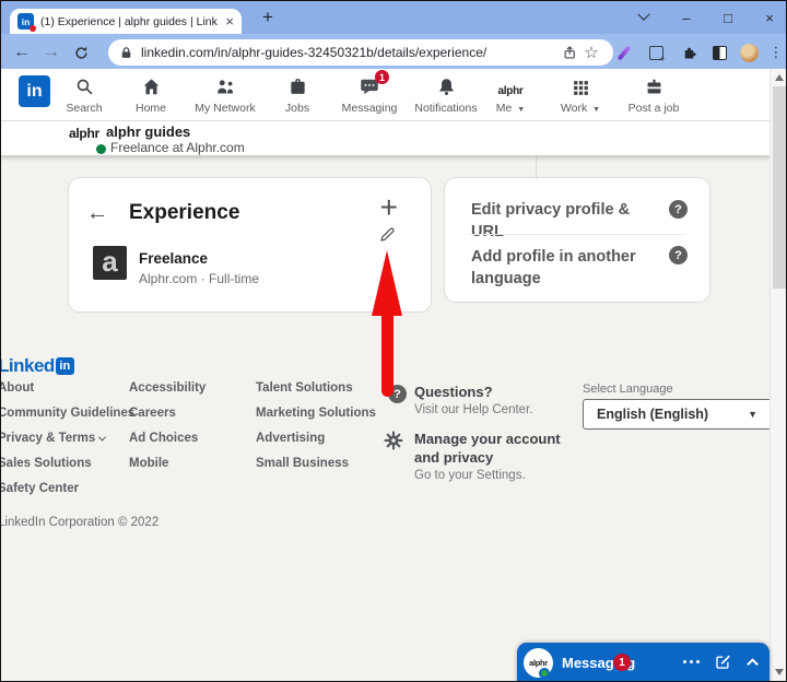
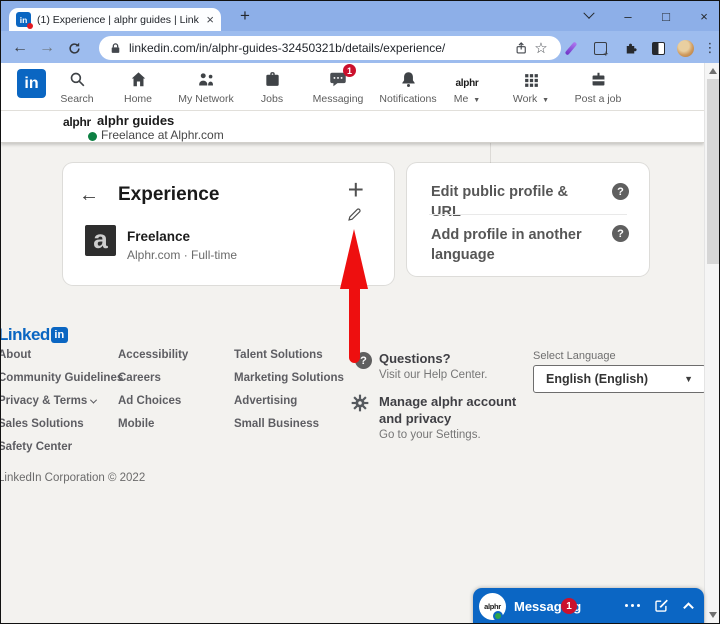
  in
  (1) Experience | alphr guides | Link
  ×
  +
  –
  □
  ×
  ←
  →
  linkedin.com/in/alphr-guides-32450321b/details/experience/
  ☆
  ⋮
  in
  Search
  Home
  My Network
  Jobs
  1
  Messaging
  Notifications
  alphr
  Work
  Post a job
  alphr
  alphr guides
  Freelance at Alphr.com
  ←
  Experience
  +
  a
  Freelance
  Alphr.com · Full-time
- Edit privacy profile & URL
+ Edit public profile & URL
  ?
  Add profile in another language
  ?
  Linked
  in
  About
  Community Guidelines
  Privacy & Terms
  Sales Solutions
  Safety Center
  Accessibility
  Careers
  Ad Choices
  Mobile
  Talent Solutions
  Marketing Solutions
  Advertising
  Small Business
  ?
  Questions?
  Visit our Help Center.
- Manage your account and privacy
+ Manage alphr account and privacy
  Go to your Settings.
  Select Language
  English (English)
  ▼
  LinkedIn Corporation © 2022
  alphr
  Messagg
  1
